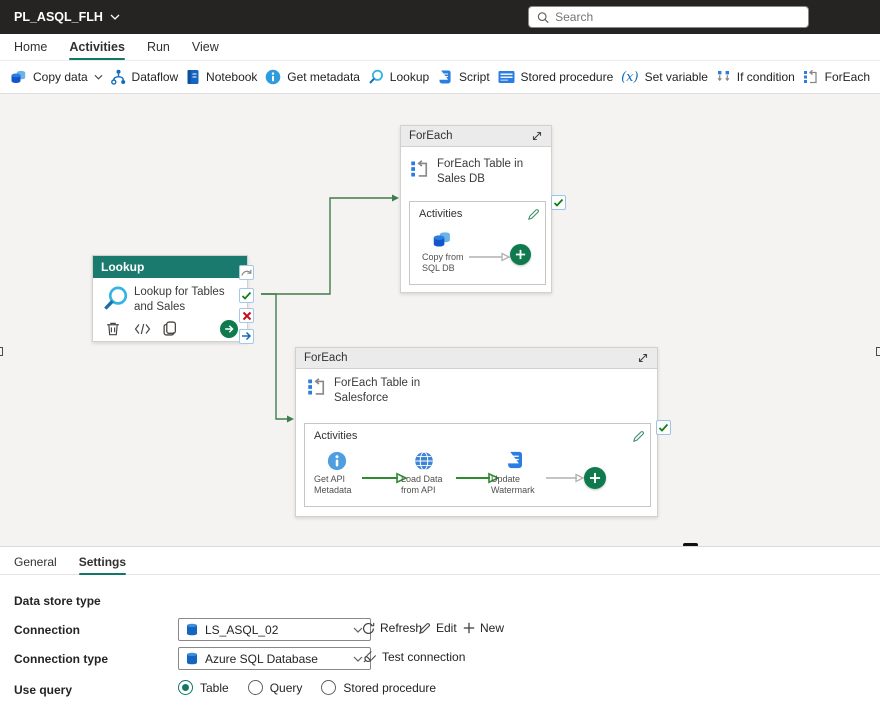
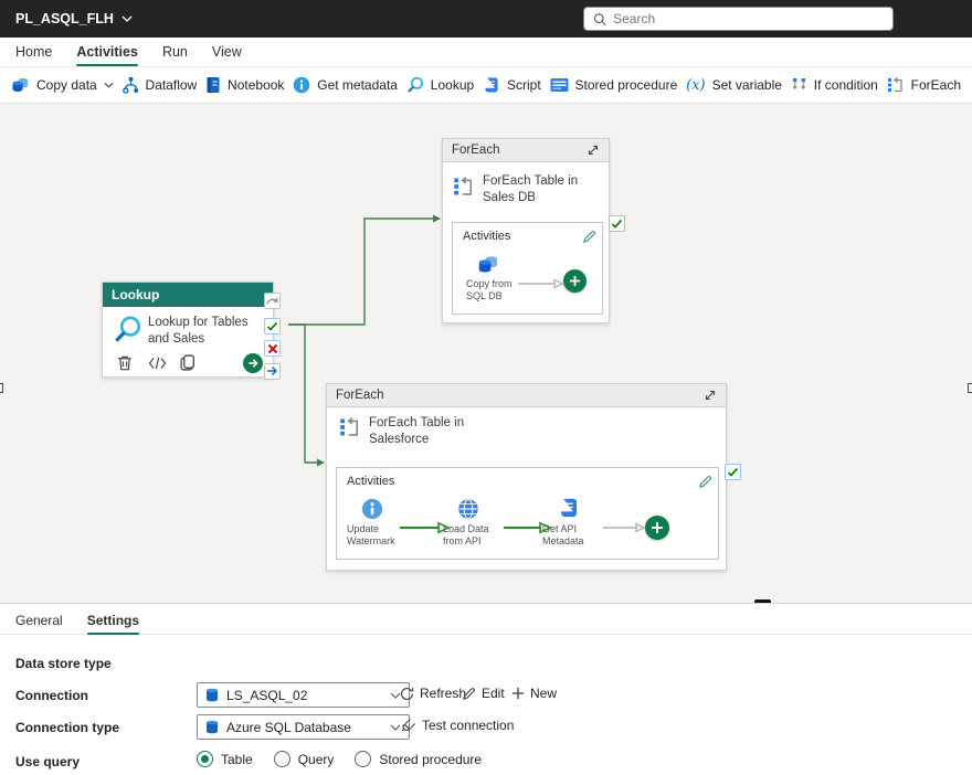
  PL_ASQL_FLH
  Search
  Home
  Activities
  Run
  View
  Copy data
  Dataflow
  Notebook
  Get metadata
  Lookup
  Script
  Stored procedure
  (x)
  Set variable
  If condition
  ForEach
  ForEach
  ForEach Table in Sales DB
  Activities
  Copy from SQL DB
  Lookup
  Lookup for Tables and Sales
  ForEach
  ForEach Table in Salesforce
  Activities
- Get API Metadata
+ Update Watermark
  Load Data from API
- Update Watermark
+ Get API Metadata
  General
  Settings
  Data store type
  Connection
  LS_ASQL_02
  Refresh
  Edit
  New
  Connection type
  Azure SQL Database
  Test connection
  Use query
  Table
  Query
  Stored procedure
